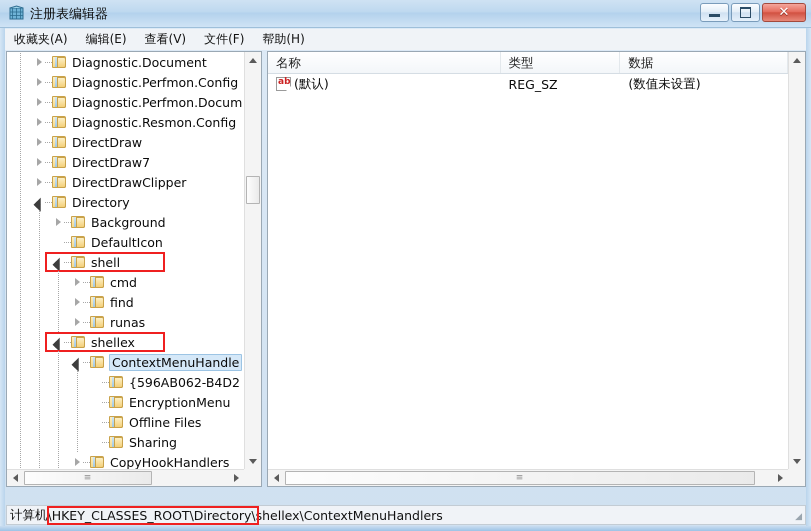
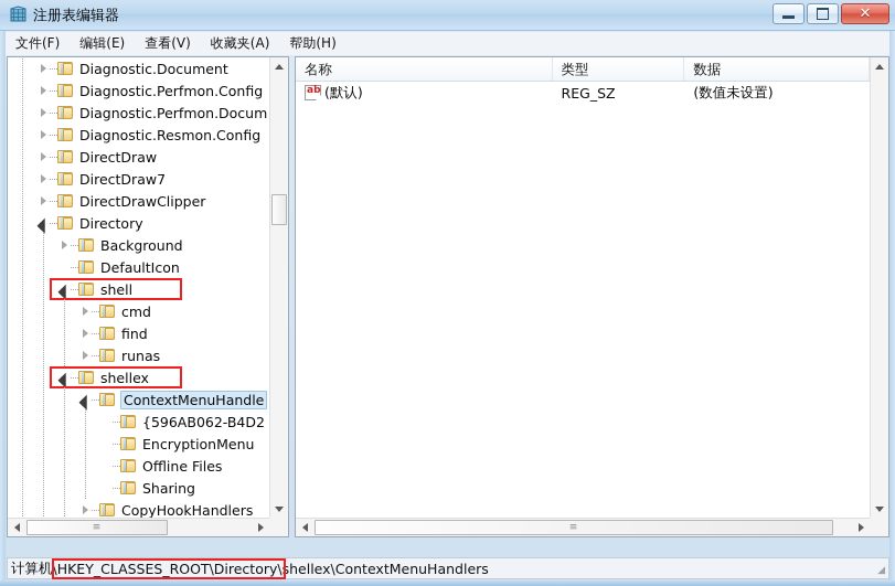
  注册表编辑器
  ✕
- 收藏夹(A)
+ 文件(F)
  编辑(E)
  查看(V)
- 文件(F)
+ 收藏夹(A)
  帮助(H)
  Diagnostic.Document
  Diagnostic.Perfmon.Config
  Diagnostic.Perfmon.Docum
  Diagnostic.Resmon.Config
  DirectDraw
  DirectDraw7
  DirectDrawClipper
  Directory
  Background
  DefaultIcon
  shell
  cmd
  find
  runas
  shellex
  ContextMenuHandle
  {596AB062-B4D2
  EncryptionMenu
  Offline Files
  Sharing
  CopyHookHandlers
  ≡
  名称
  类型
  数据
  (默认)
  REG_SZ
  (数值未设置)
  ≡
  计算机
  \HKEY_CLASSES_ROOT\Directory\
  shellex\ContextMenuHandlers
  ◢
